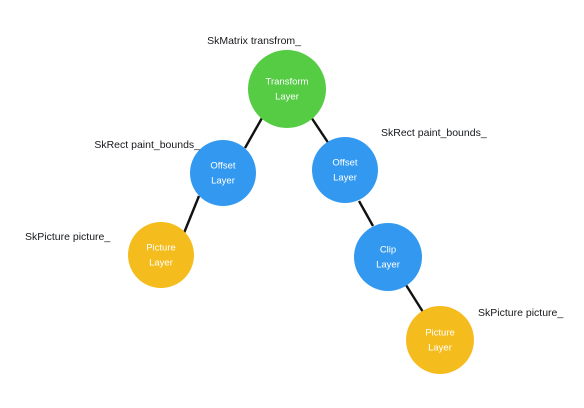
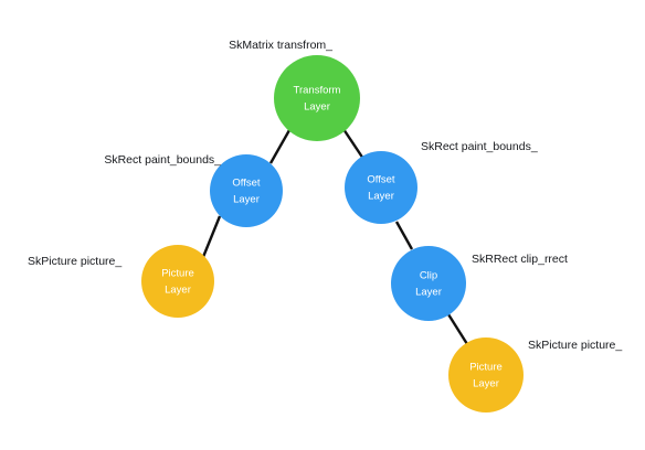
  Transform
  Layer
  Offset
  Layer
  Offset
  Layer
  Picture
  Layer
  Clip
  Layer
  Picture
  Layer
  SkMatrix transfrom_
  SkRect paint_bounds_
  SkRect paint_bounds_
  SkPicture picture_
+ SkRRect clip_rrect
  SkPicture picture_
